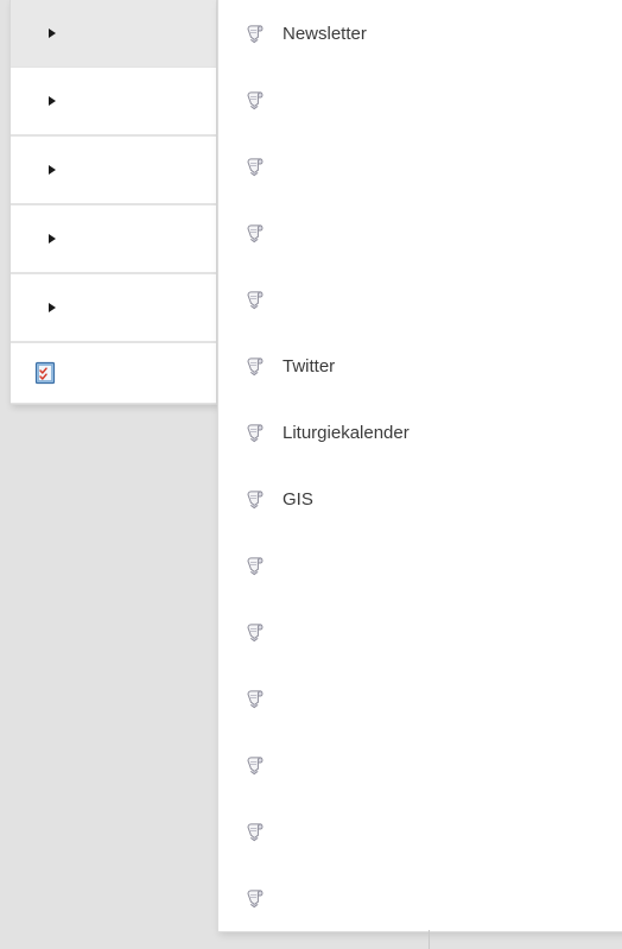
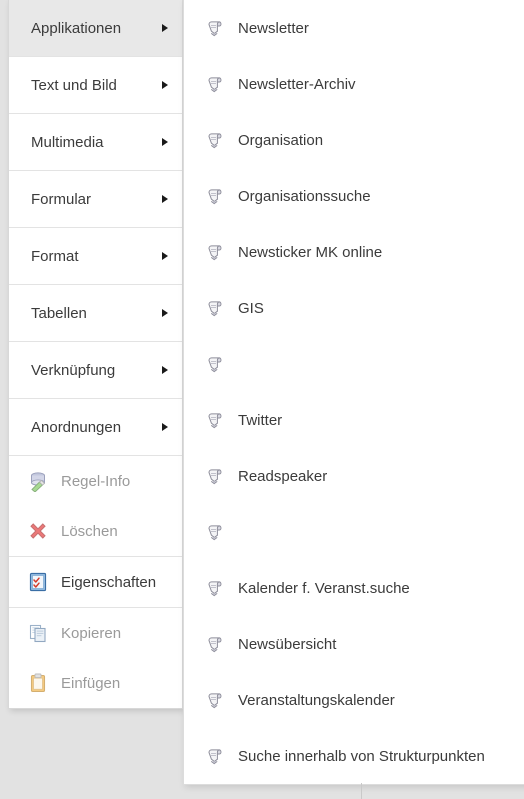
+ Applikationen
+ Text und Bild
+ Multimedia
+ Formular
+ Format
+ Tabellen
+ Verknüpfung
+ Anordnungen
+ Regel-Info
+ Löschen
+ Eigenschaften
+ Kopieren
+ Einfügen
  Newsletter
+ Newsletter-Archiv
+ Organisation
+ Organisationssuche
+ Newsticker MK online
- Twitter
+ GIS
- Liturgiekalender
- GIS
+ Twitter
+ Readspeaker
+ Kalender f. Veranst.suche
+ Newsübersicht
+ Veranstaltungskalender
+ Suche innerhalb von Strukturpunkten
